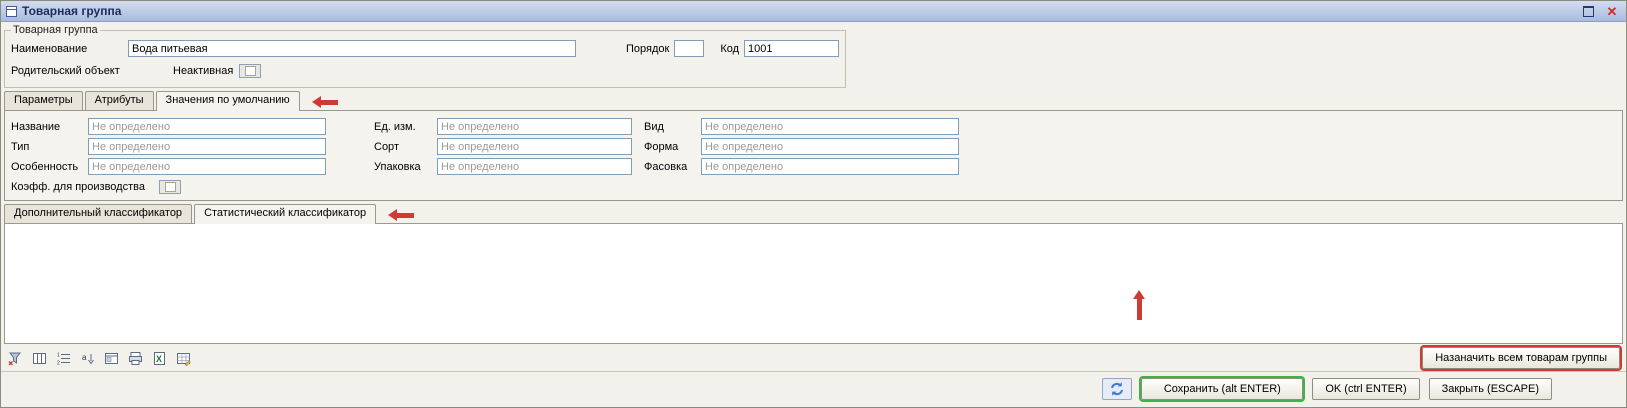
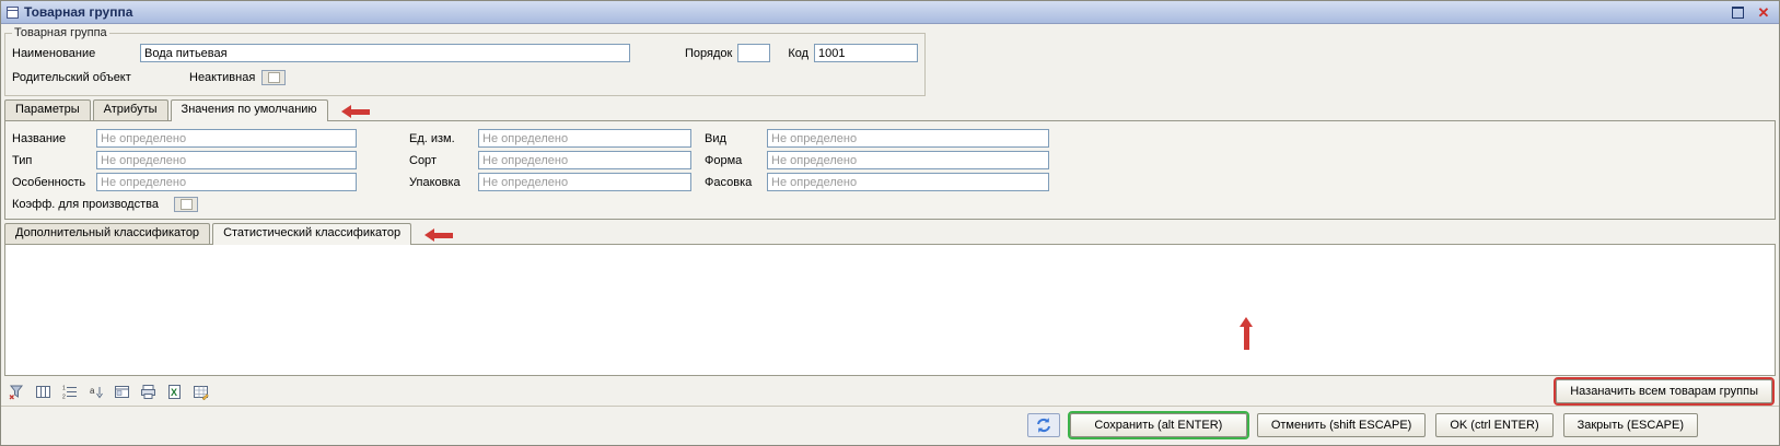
  Товарная группа
  ✕
  Товарная группа
  Наименование
  Вода питьевая
  Порядок
  Код
  1001
  Родительский объект
  Неактивная
  Параметры
  Атрибуты
  Значения по умолчанию
  Название
  Не определено
  Ед. изм.
  Не определено
  Вид
  Не определено
  Тип
  Не определено
  Сорт
  Не определено
  Форма
  Не определено
  Особенность
  Не определено
  Упаковка
  Не определено
  Фасовка
  Не определено
  Коэфф. для производства
  Дополнительный классификатор
  Статистический классификатор
  a
  X
  Назаначить всем товарам группы
  Сохранить (alt ENTER)
+ Отменить (shift ESCAPE)
  OK (ctrl ENTER)
  Закрыть (ESCAPE)
